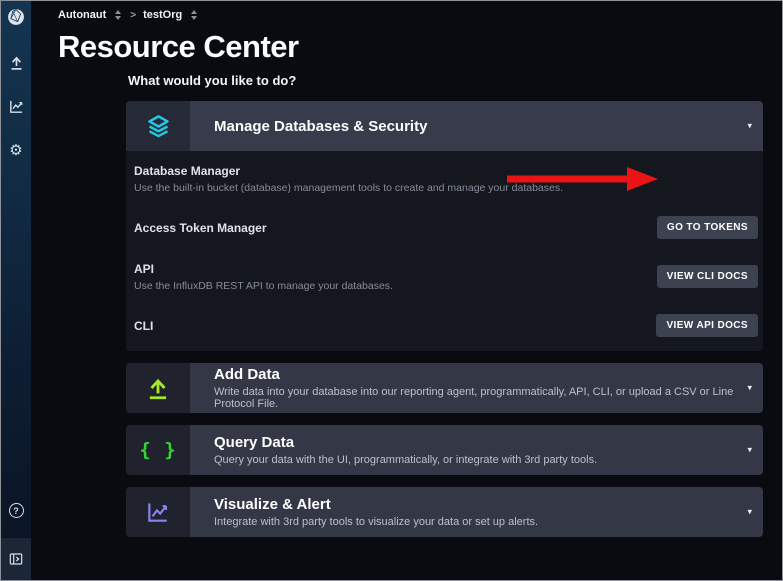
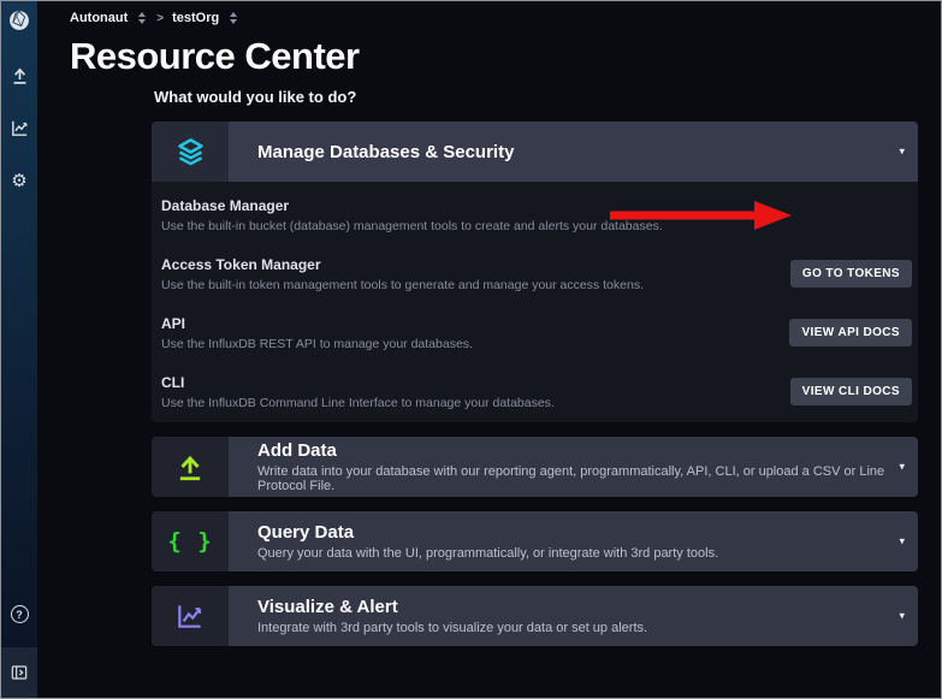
  ⚙
  ?
  Autonaut
  >
  testOrg
  Resource Center
  What would you like to do?
  Manage Databases & Security
  ▾
  Database Manager
- Use the built-in bucket (database) management tools to create and manage your databases.
+ Use the built-in bucket (database) management tools to create and alerts your databases.
  Access Token Manager
+ Use the built-in token management tools to generate and manage your access tokens.
  GO TO TOKENS
  API
  Use the InfluxDB REST API to manage your databases.
- VIEW CLI DOCS
+ VIEW API DOCS
  CLI
+ Use the InfluxDB Command Line Interface to manage your databases.
- VIEW API DOCS
+ VIEW CLI DOCS
  Add Data
- Write data into your database into our reporting agent, programmatically, API, CLI, or upload a CSV or Line Protocol File.
+ Write data into your database with our reporting agent, programmatically, API, CLI, or upload a CSV or Line Protocol File.
  ▾
  { }
  Query Data
  Query your data with the UI, programmatically, or integrate with 3rd party tools.
  ▾
  Visualize & Alert
  Integrate with 3rd party tools to visualize your data or set up alerts.
  ▾
